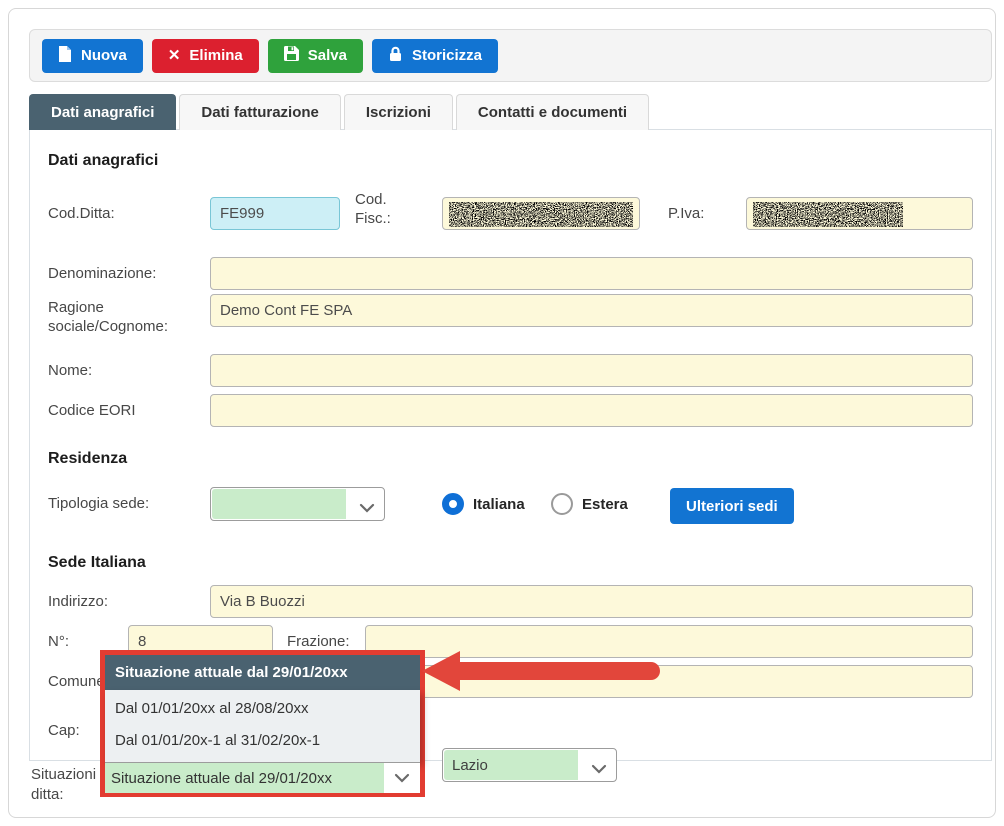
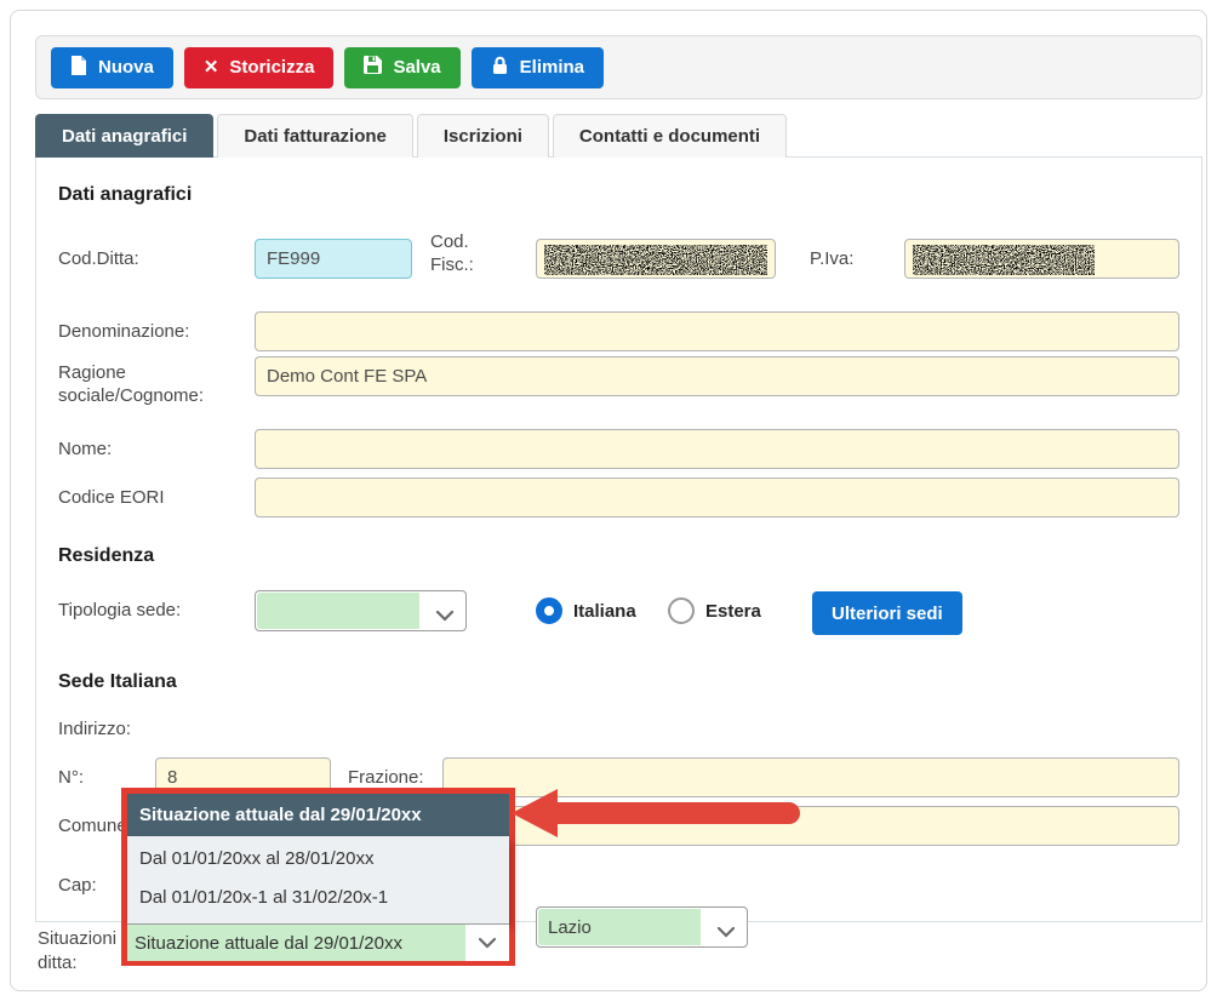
  Nuova
  ✕
- Elimina
+ Storicizza
  Salva
- Storicizza
+ Elimina
  Dati anagrafici
  Dati fatturazione
  Iscrizioni
  Contatti e documenti
  Dati anagrafici
  Cod.Ditta:
  FE999
  Cod. Fisc.:
  P.Iva:
  Denominazione:
  Ragione sociale/Cognome:
  Demo Cont FE SPA
  Nome:
  Codice EORI
  Residenza
  Tipologia sede:
  Italiana
  Estera
  Ulteriori sedi
  Sede Italiana
  Indirizzo:
- Via B Buozzi
  N°:
  8
  Frazione:
  Comune
  Cap:
  Lazio
  Situazioni ditta:
  Situazione attuale dal 29/01/20xx
- Dal 01/01/20xx al 28/08/20xx
+ Dal 01/01/20xx al 28/01/20xx
  Dal 01/01/20x-1 al 31/02/20x-1
  Situazione attuale dal 29/01/20xx
